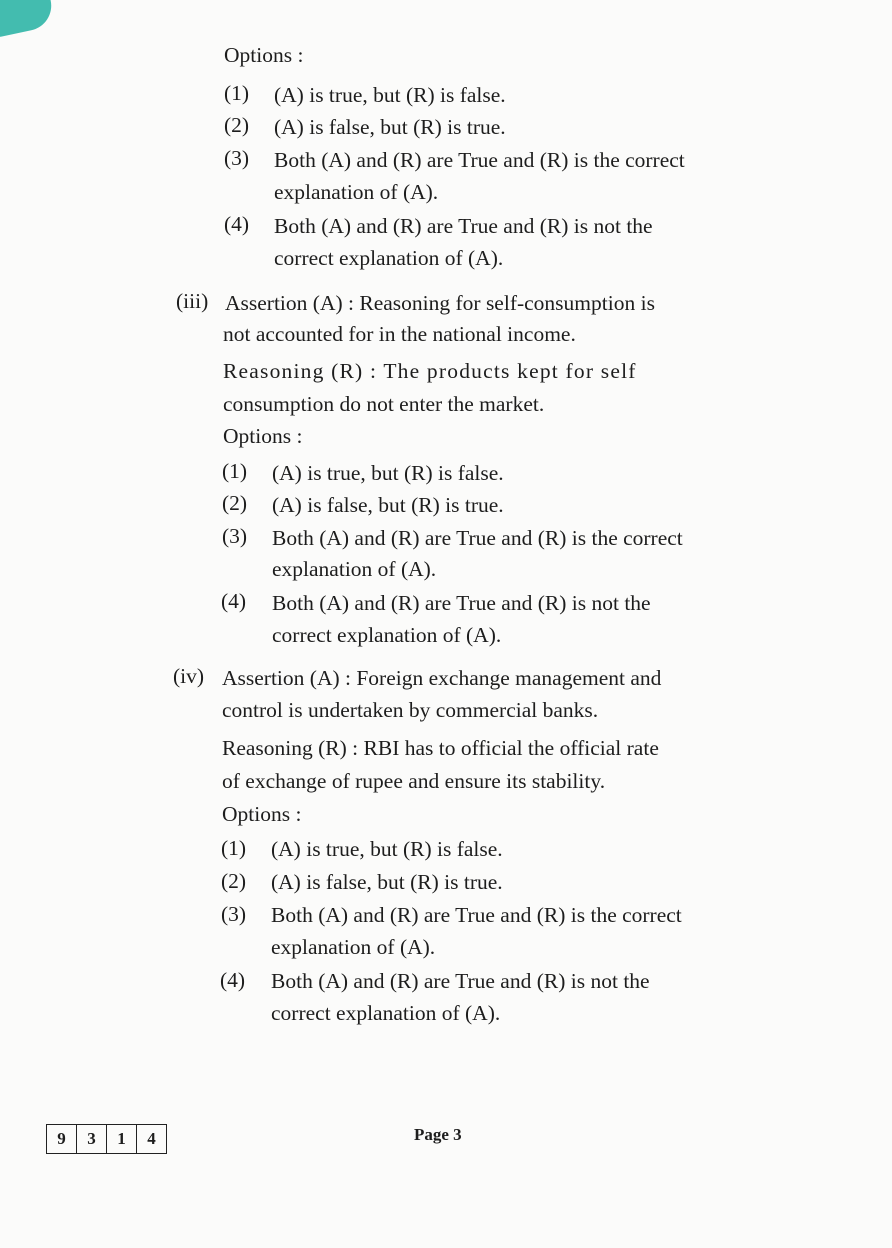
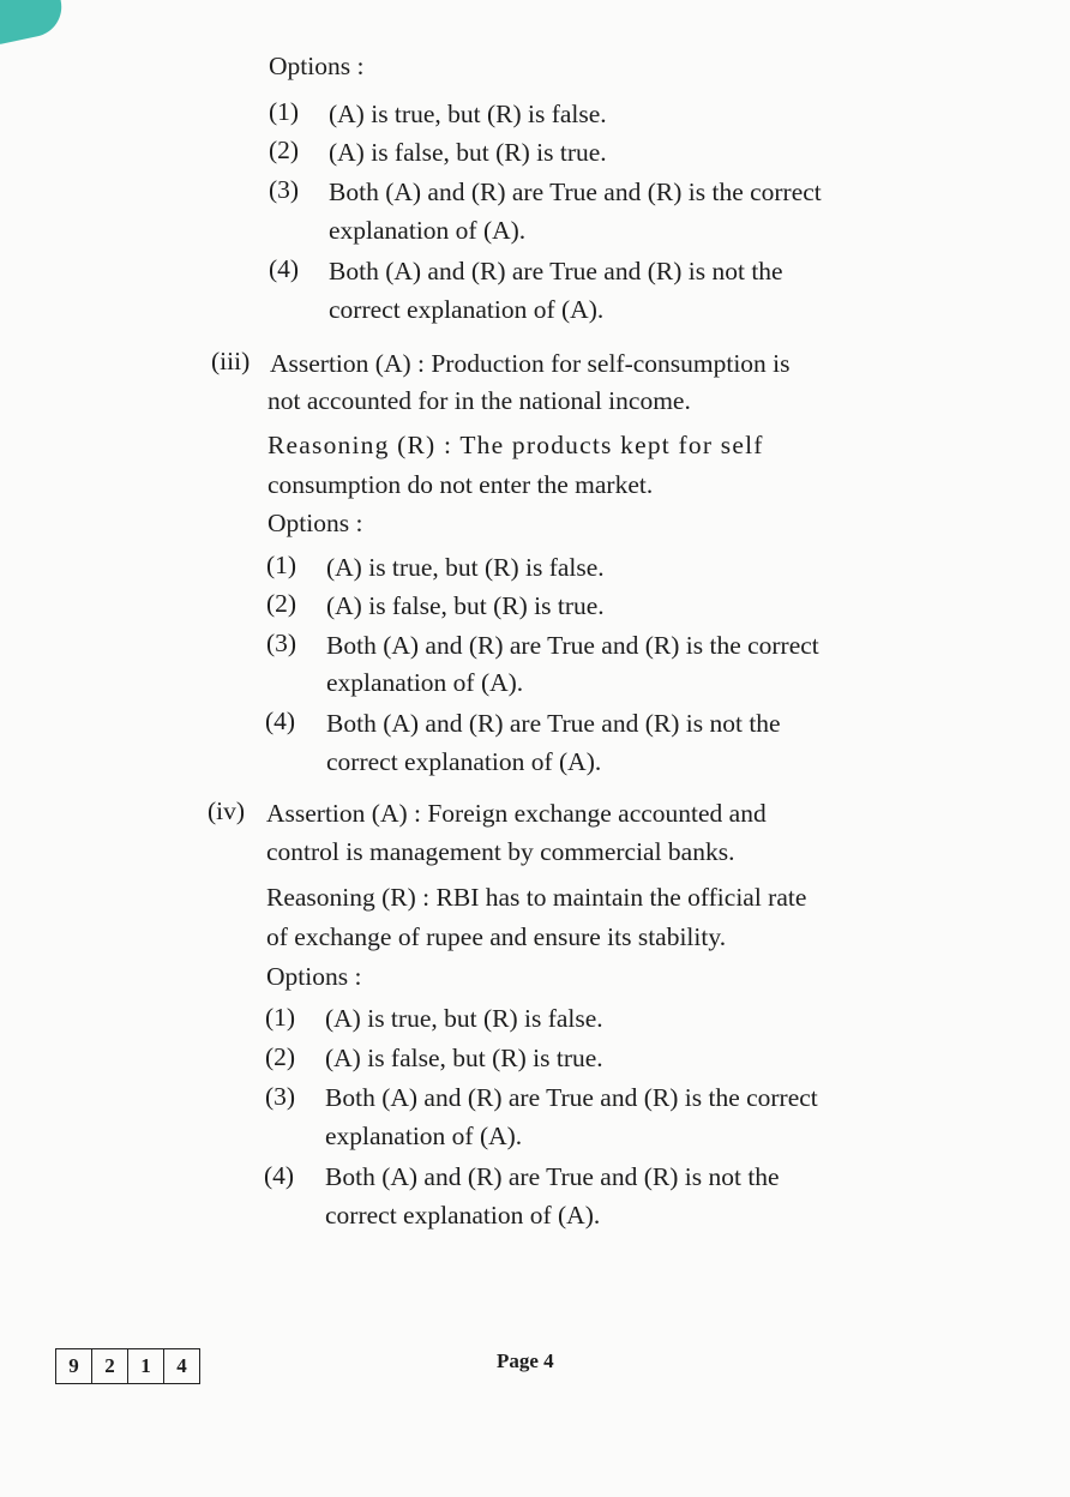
  Options :
  (1)
  (A) is true, but (R) is false.
  (2)
  (A) is false, but (R) is true.
  (3)
  Both (A) and (R) are True and (R) is the correct
  explanation of (A).
  (4)
  Both (A) and (R) are True and (R) is not the
  correct explanation of (A).
  (iii)
- Assertion (A) : Reasoning for self-consumption is
+ Assertion (A) : Production for self-consumption is
  not accounted for in the national income.
  Reasoning (R) : The products kept for self
  consumption do not enter the market.
  Options :
  (1)
  (A) is true, but (R) is false.
  (2)
  (A) is false, but (R) is true.
  (3)
  Both (A) and (R) are True and (R) is the correct
  explanation of (A).
  (4)
  Both (A) and (R) are True and (R) is not the
  correct explanation of (A).
  (iv)
- Assertion (A) : Foreign exchange management and
+ Assertion (A) : Foreign exchange accounted and
- control is undertaken by commercial banks.
+ control is management by commercial banks.
- Reasoning (R) : RBI has to official the official rate
+ Reasoning (R) : RBI has to maintain the official rate
  of exchange of rupee and ensure its stability.
  Options :
  (1)
  (A) is true, but (R) is false.
  (2)
  (A) is false, but (R) is true.
  (3)
  Both (A) and (R) are True and (R) is the correct
  explanation of (A).
  (4)
  Both (A) and (R) are True and (R) is not the
  correct explanation of (A).
  9
- 3
+ 2
  1
  4
- Page 3
+ Page 4
